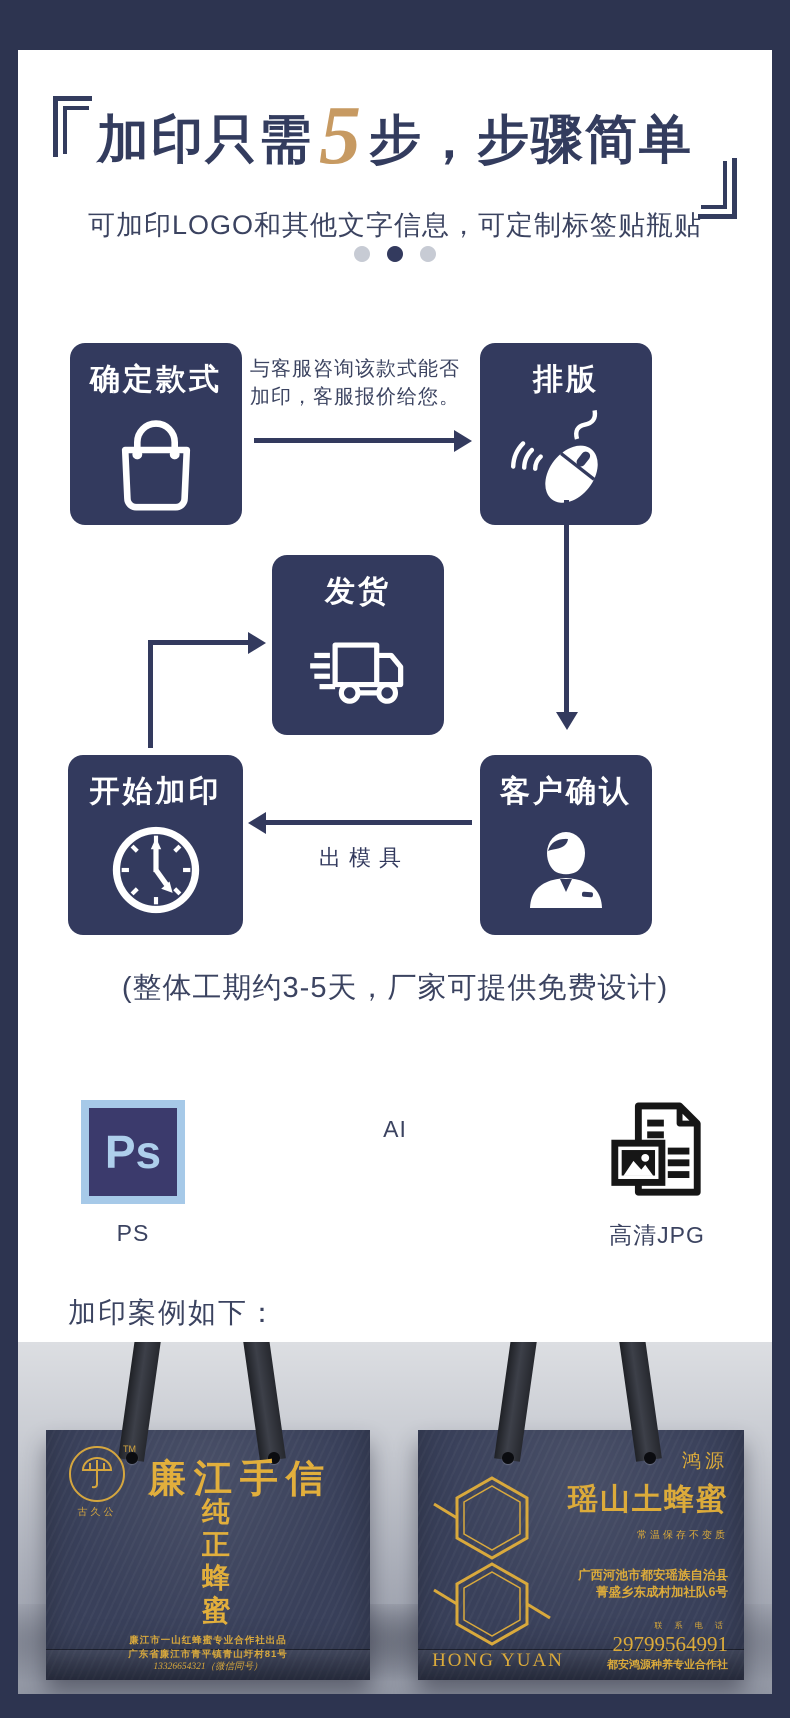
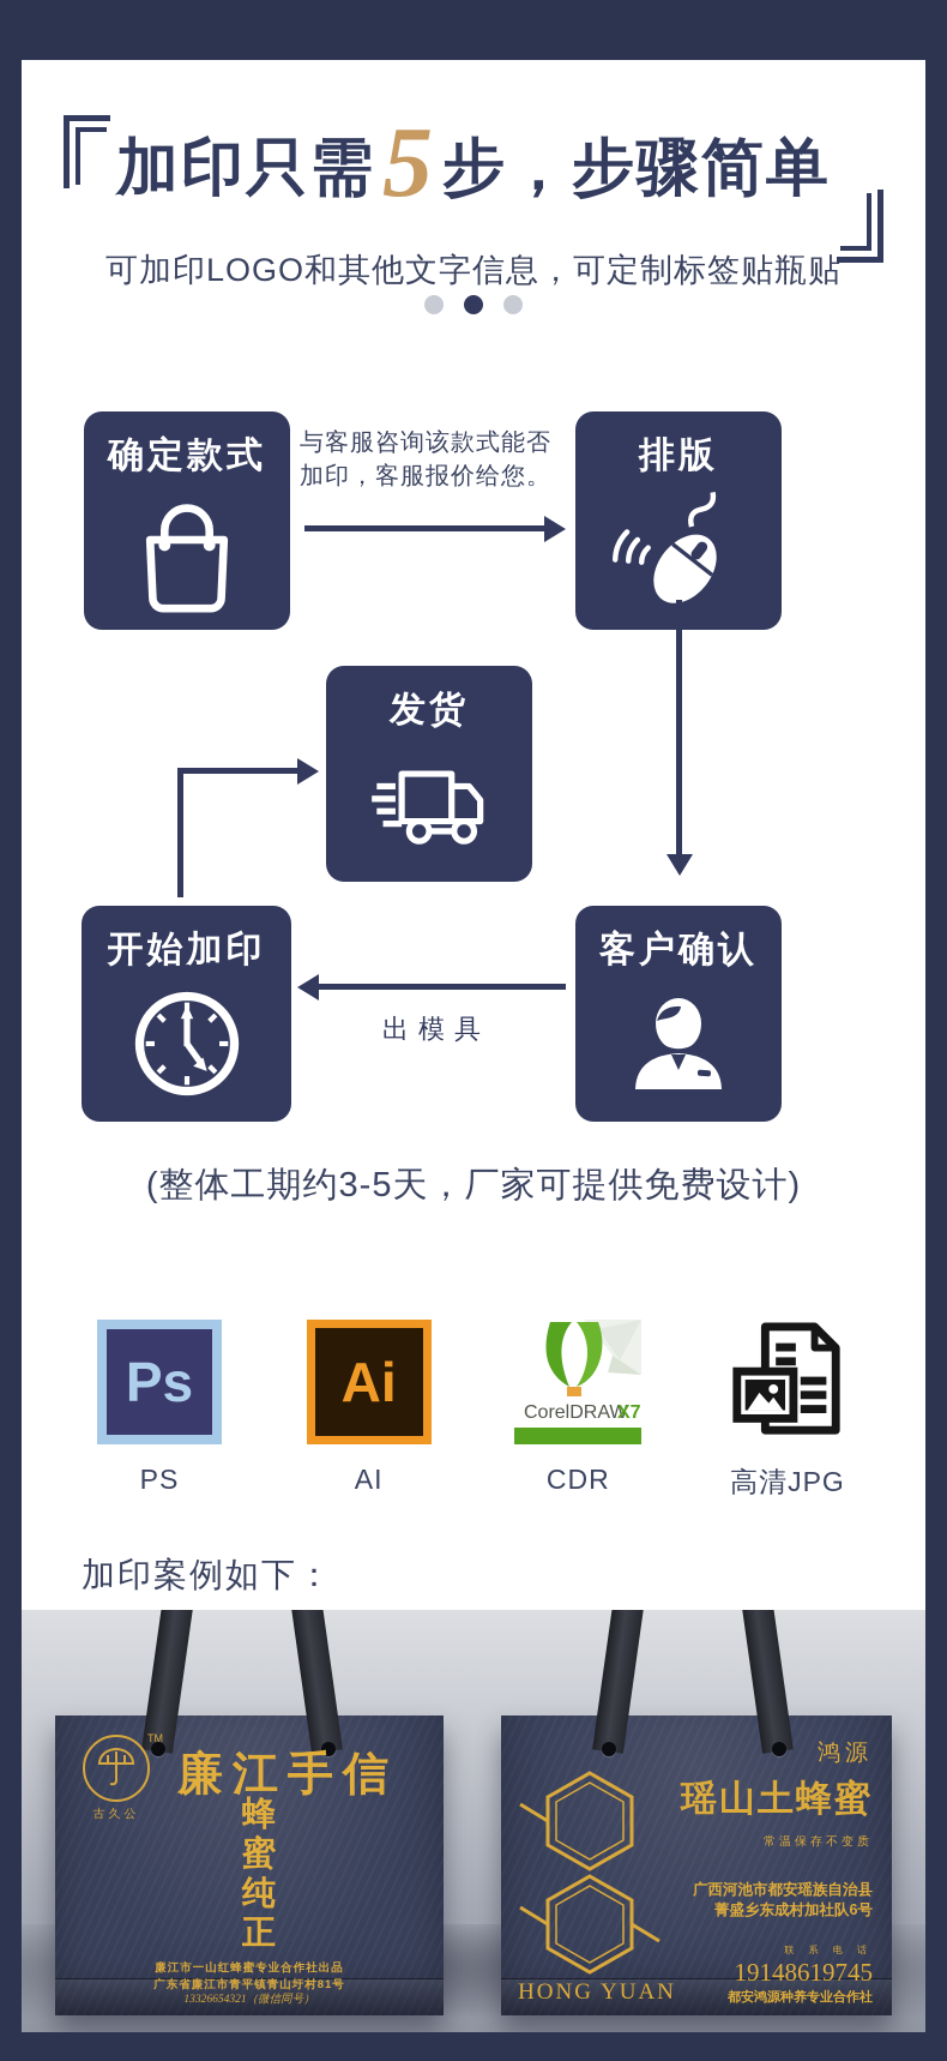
  加印只需5步，步骤简单
  可加印LOGO和其他文字信息，可定制标签贴瓶贴
  确定款式
  与客服咨询该款式能否
  加印，客服报价给您。
  排版
  发货
  开始加印
  出模具
  客户确认
  (整体工期约3-5天，厂家可提供免费设计)
  Ps
  PS
+ Ai
  AI
+ CorelDRAW
+ X7
+ CDR
  高清JPG
  加印案例如下：
  TM
  古久公
  廉江手信
- 纯
+ 蜂
- 正
+ 蜜
- 蜂
+ 纯
- 蜜
+ 正
  廉江市一山红蜂蜜专业合作社出品
  广东省廉江市青平镇青山圩村81号
  13326654321（微信同号）
  HONG YUAN
  鸿源
  瑶山土蜂蜜
  常温保存不变质
  广西河池市都安瑶族自治县
  菁盛乡东成村加社队6号
  联 系 电 话
- 29799564991
+ 19148619745
  都安鸿源种养专业合作社
